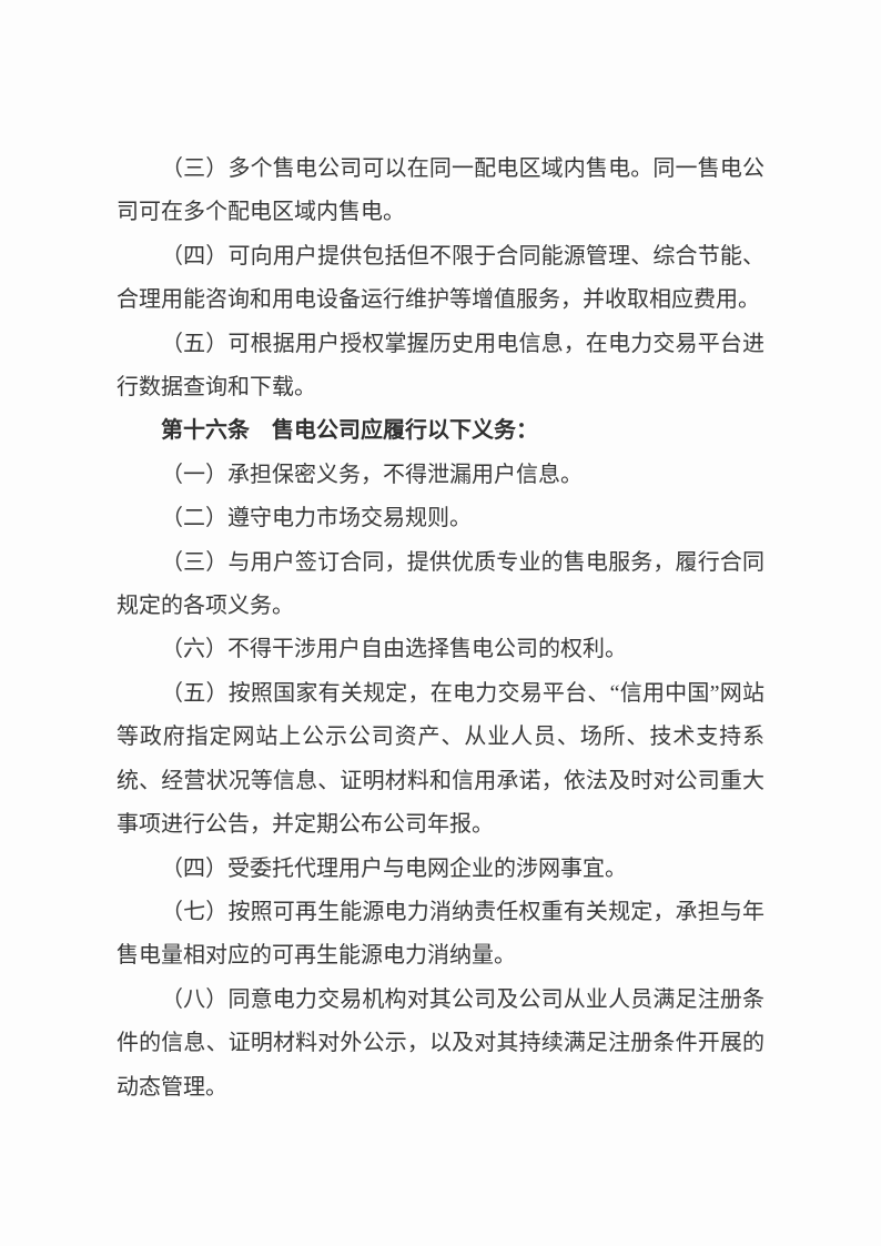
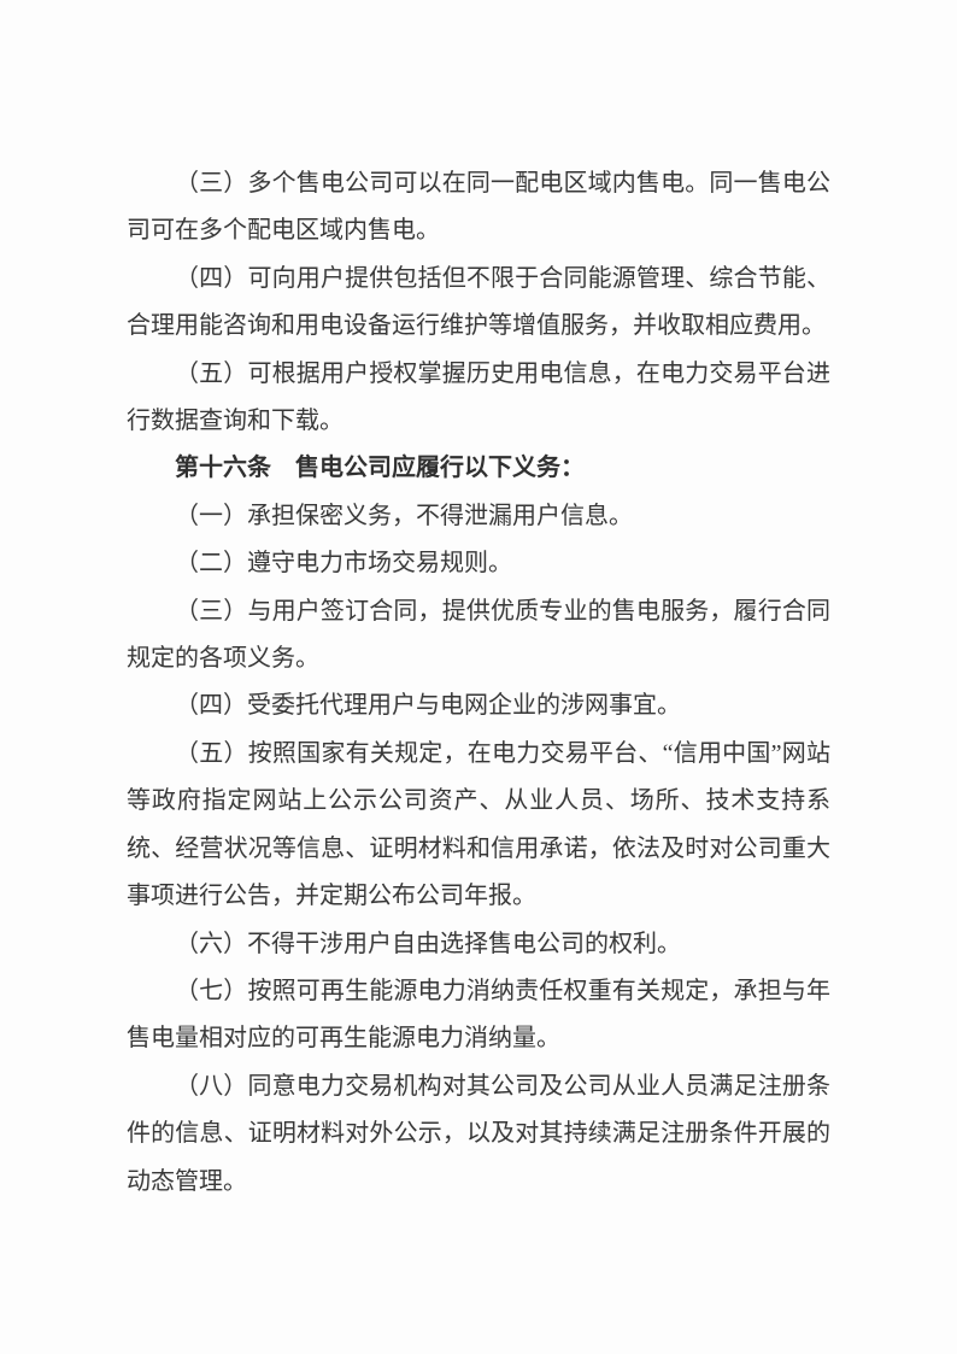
  （三）多个售电公司可以在同一配电区域内售电。同一售电公司可在多个配电区域内售电。
  （四）可向用户提供包括但不限于合同能源管理、综合节能、合理用能咨询和用电设备运行维护等增值服务，并收取相应费用。
  （五）可根据用户授权掌握历史用电信息，在电力交易平台进行数据查询和下载。
  第十六条 售电公司应履行以下义务：
  （一）承担保密义务，不得泄漏用户信息。
  （二）遵守电力市场交易规则。
  （三）与用户签订合同，提供优质专业的售电服务，履行合同规定的各项义务。
- （六）不得干涉用户自由选择售电公司的权利。
+ （四）受委托代理用户与电网企业的涉网事宜。
  （五）按照国家有关规定，在电力交易平台、“信用中国”网站等政府指定网站上公示公司资产、从业人员、场所、技术支持系统、经营状况等信息、证明材料和信用承诺，依法及时对公司重大事项进行公告，并定期公布公司年报。
- （四）受委托代理用户与电网企业的涉网事宜。
+ （六）不得干涉用户自由选择售电公司的权利。
  （七）按照可再生能源电力消纳责任权重有关规定，承担与年售电量相对应的可再生能源电力消纳量。
  （八）同意电力交易机构对其公司及公司从业人员满足注册条件的信息、证明材料对外公示，以及对其持续满足注册条件开展的动态管理。
